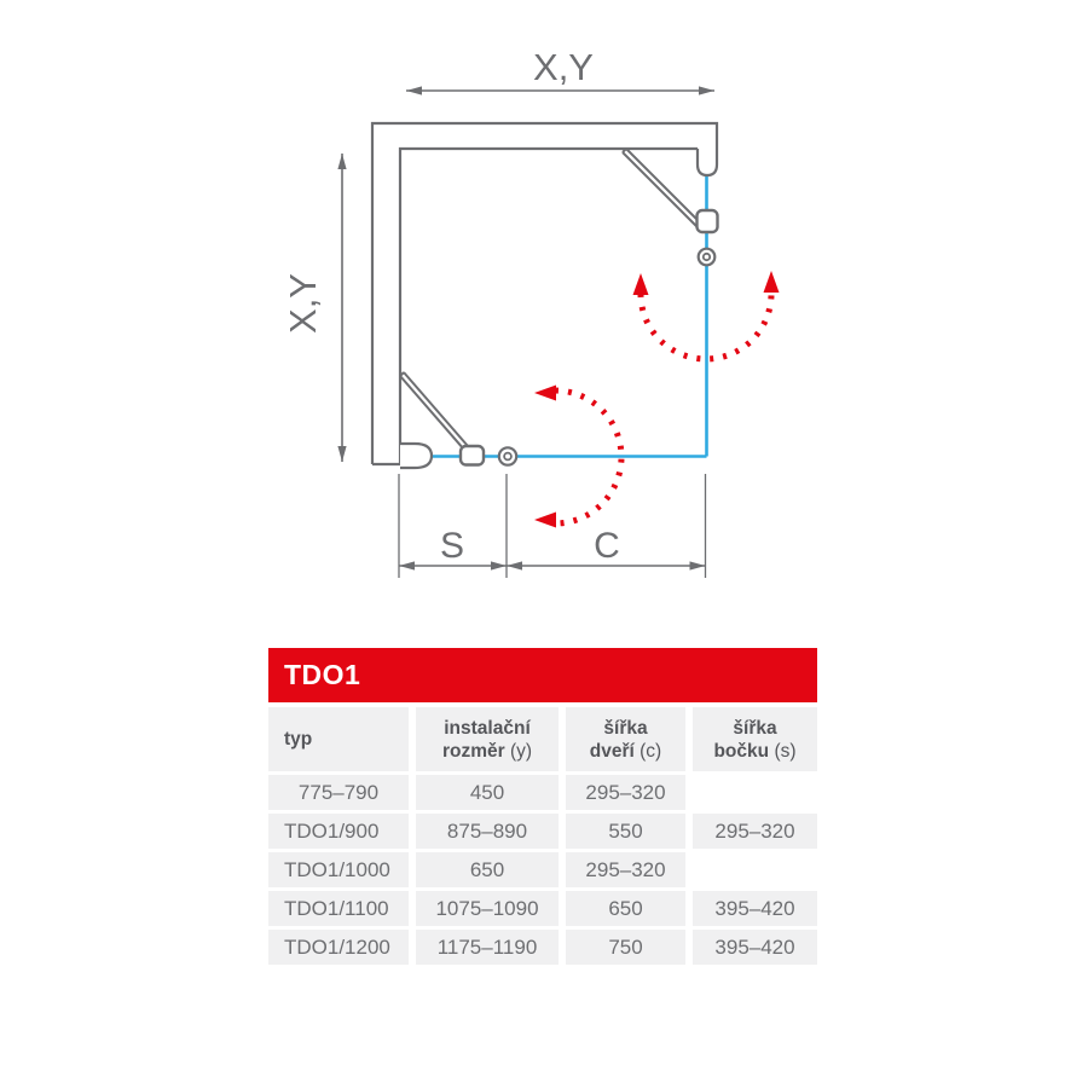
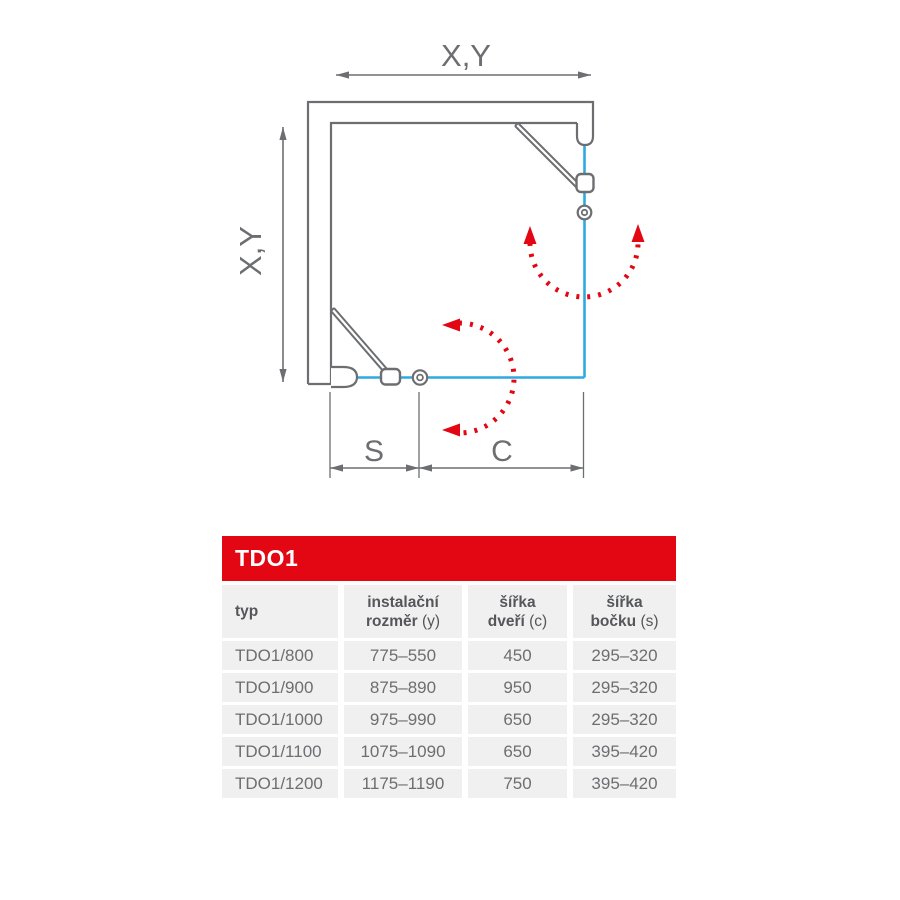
  X,Y
  S
  C
  TDO1
  typ
  instalační
  rozměr (y)
  šířka
  dveří (c)
  šířka
  bočku (s)
+ TDO1/800
- 775–790
+ 775–550
  450
  295–320
  TDO1/900
  875–890
- 550
+ 950
  295–320
  TDO1/1000
+ 975–990
  650
  295–320
  TDO1/1100
  1075–1090
  650
  395–420
  TDO1/1200
  1175–1190
  750
  395–420
